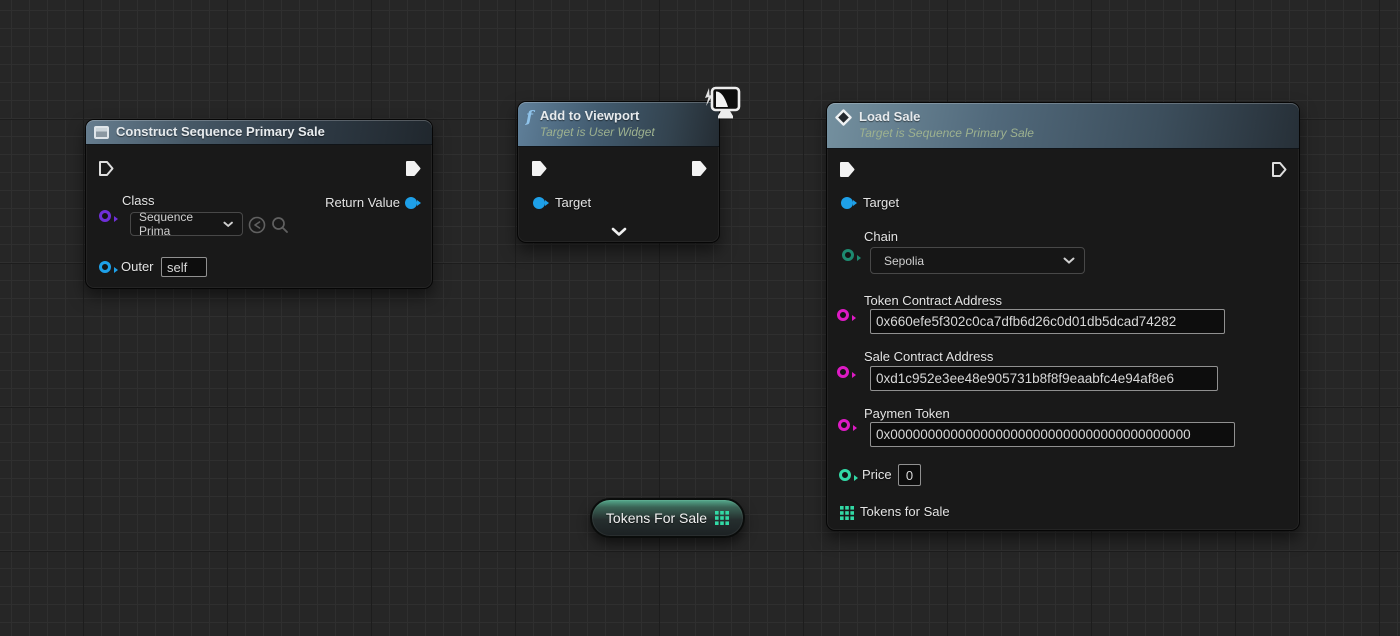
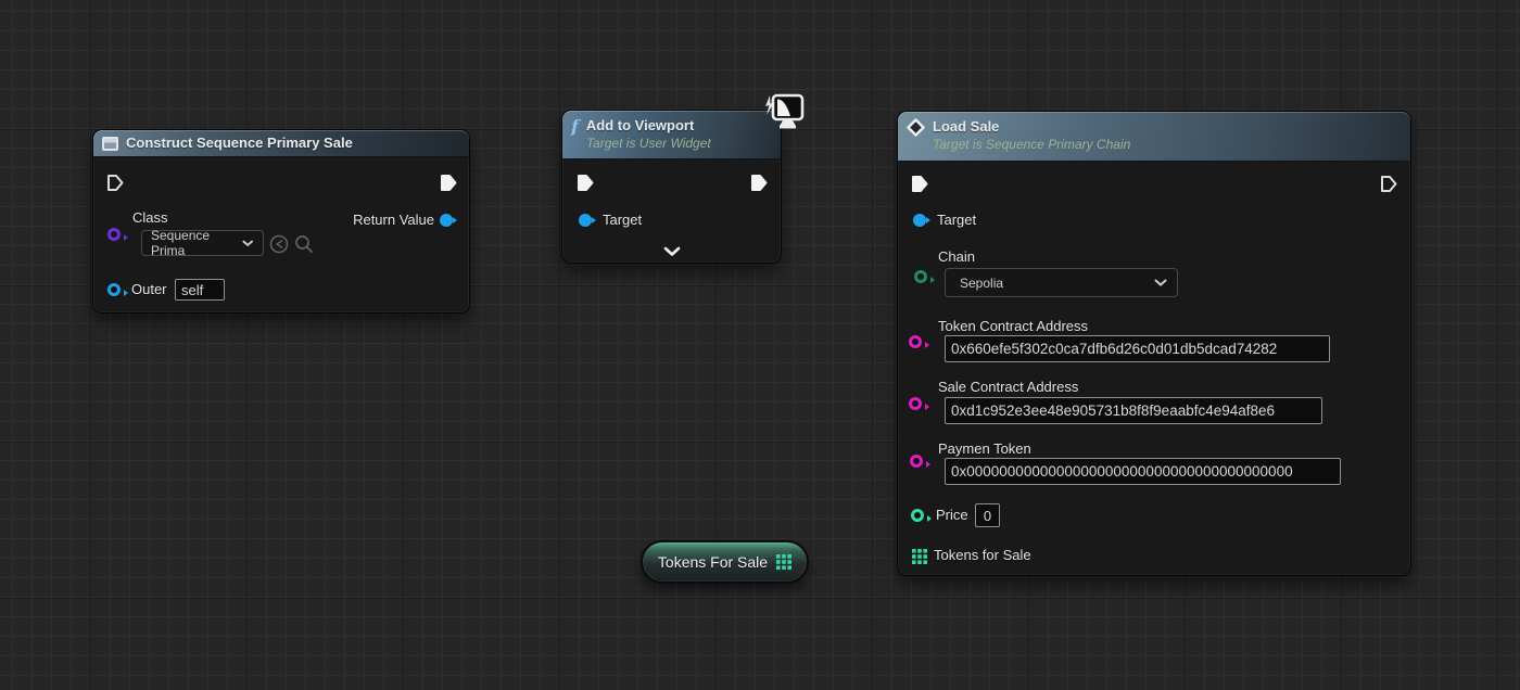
  Construct Sequence Primary Sale
  Return Value
  Class
  Sequence Prima
  Outer
  self
  f
  Add to Viewport
  Target is User Widget
  Target
  Load Sale
- Target is Sequence Primary Sale
+ Target is Sequence Primary Chain
  Target
  Chain
  Sepolia
  Token Contract Address
  0x660efe5f302c0ca7dfb6d26c0d01db5dcad74282
  Sale Contract Address
  0xd1c952e3ee48e905731b8f8f9eaabfc4e94af8e6
  Paymen Token
  0x0000000000000000000000000000000000000000
  Price
  0
  Tokens for Sale
  Tokens For Sale
